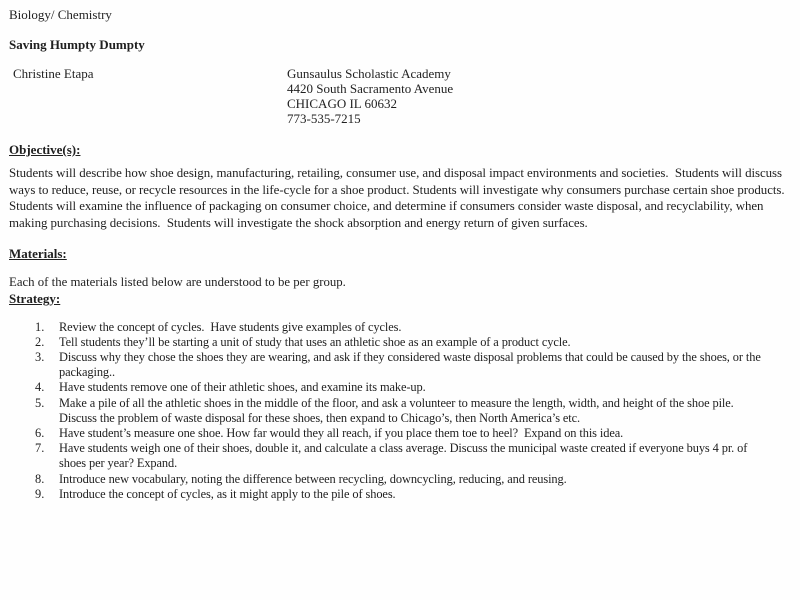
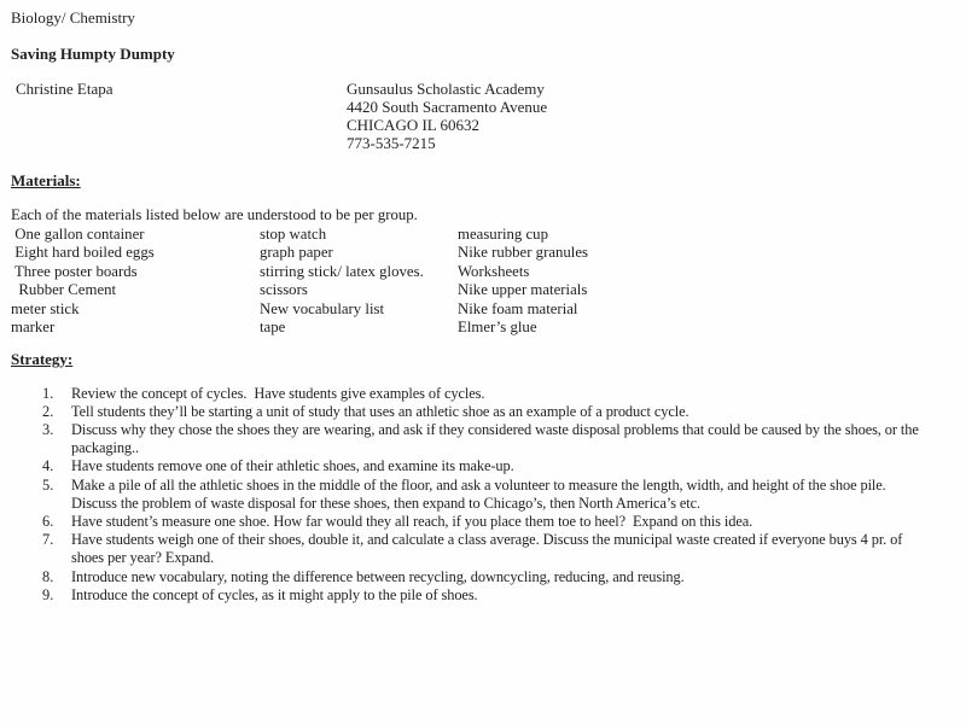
  Biology/ Chemistry
  Saving Humpty Dumpty
  Christine Etapa
  Gunsaulus Scholastic Academy
  4420 South Sacramento Avenue
  CHICAGO IL 60632
  773-535-7215
- Objective(s):
- Students will describe how shoe design, manufacturing, retailing, consumer use, and disposal impact environments and societies. Students will discuss ways to reduce, reuse, or recycle resources in the life-cycle for a shoe product. Students will investigate why consumers purchase certain shoe products. Students will examine the influence of packaging on consumer choice, and determine if consumers consider waste disposal, and recyclability, when making purchasing decisions. Students will investigate the shock absorption and energy return of given surfaces.
  Materials:
  Each of the materials listed below are understood to be per group.
+ One gallon container
+ Eight hard boiled eggs
+ Three poster boards
+ Rubber Cement
+ meter stick
+ marker
+ stop watch
+ graph paper
+ stirring stick/ latex gloves.
+ scissors
+ New vocabulary list
+ tape
+ measuring cup
+ Nike rubber granules
+ Worksheets
+ Nike upper materials
+ Nike foam material
+ Elmer’s glue
  Strategy:
  1.
  Review the concept of cycles. Have students give examples of cycles.
  2.
  Tell students they’ll be starting a unit of study that uses an athletic shoe as an example of a product cycle.
  3.
  Discuss why they chose the shoes they are wearing, and ask if they considered waste disposal problems that could be caused by the shoes, or the
  packaging..
  4.
  Have students remove one of their athletic shoes, and examine its make-up.
  5.
  Make a pile of all the athletic shoes in the middle of the floor, and ask a volunteer to measure the length, width, and height of the shoe pile.
  Discuss the problem of waste disposal for these shoes, then expand to Chicago’s, then North America’s etc.
  6.
  Have student’s measure one shoe. How far would they all reach, if you place them toe to heel? Expand on this idea.
  7.
  Have students weigh one of their shoes, double it, and calculate a class average. Discuss the municipal waste created if everyone buys 4 pr. of
  shoes per year? Expand.
  8.
  Introduce new vocabulary, noting the difference between recycling, downcycling, reducing, and reusing.
  9.
  Introduce the concept of cycles, as it might apply to the pile of shoes.
